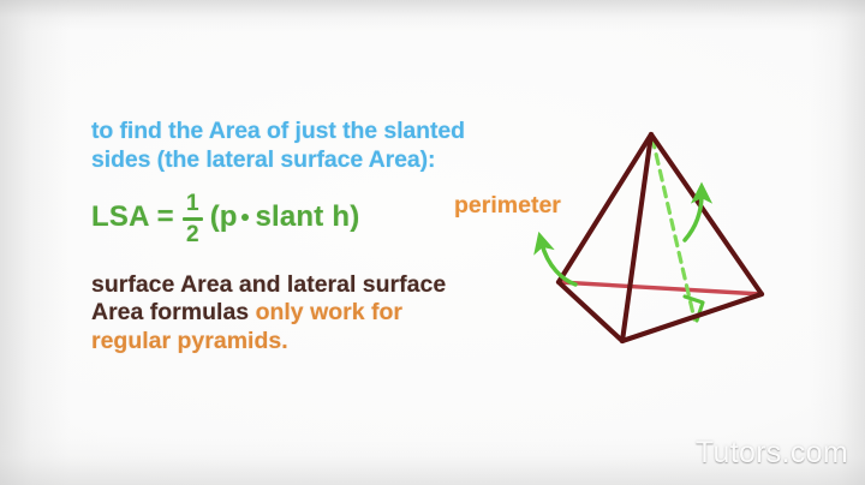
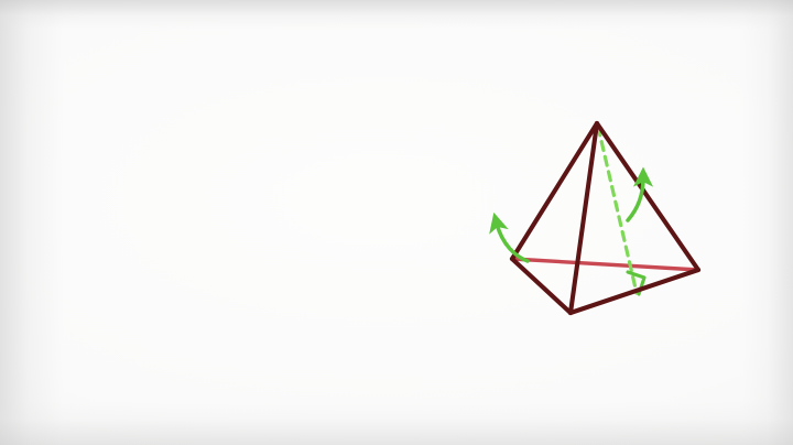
- to find the Area of just the slanted
- sides (the lateral surface Area):
- LSA =
- 1
- 2
- (p
- slant h)
- surface Area and lateral surface
- Area formulas only work for
- regular pyramids.
- perimeter
- Tutors.com
